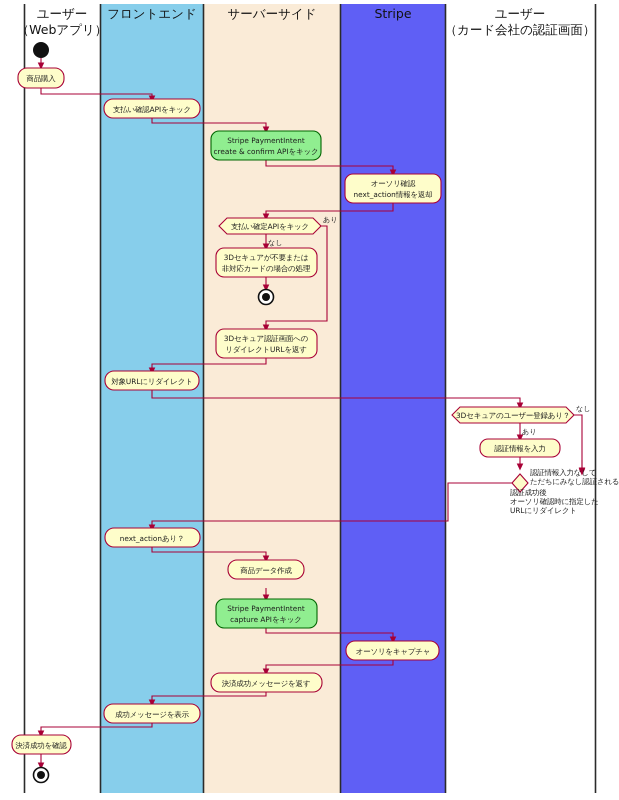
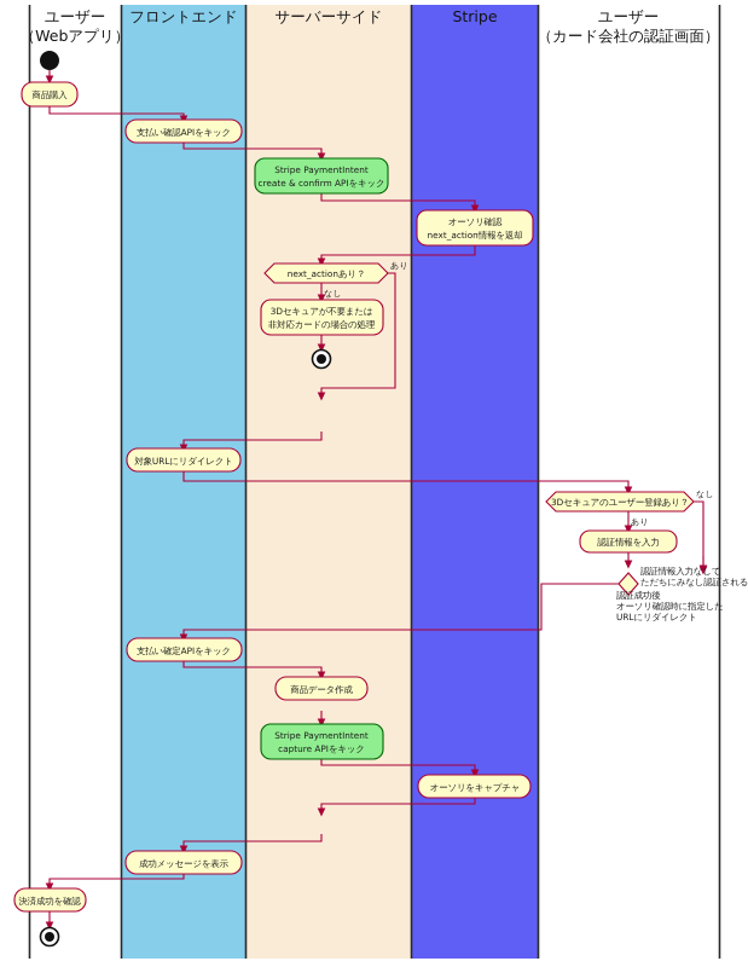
  ユーザー
  （Webアプリ）
  フロントエンド
  サーバーサイド
  Stripe
  ユーザー
  （カード会社の認証画面）
  商品購入
  支払い確認APIをキック
  Stripe PaymentIntent
  create & confirm APIをキック
  オーソリ確認
  next_action情報を返却
- 支払い確定APIをキック
+ next_actionあり？
  あり
  なし
  3Dセキュアが不要または
  非対応カードの場合の処理
- 3Dセキュア認証画面への
- リダイレクトURLを返す
  対象URLにリダイレクト
  3Dセキュアのユーザー登録あり？
  なし
  あり
  認証情報を入力
  認証情報入力なして
  ただちにみなし認証される
  認証成功後
  オーソリ確認時に指定した
  URLにリダイレクト
- next_actionあり？
+ 支払い確定APIをキック
  商品データ作成
  Stripe PaymentIntent
  capture APIをキック
  オーソリをキャプチャ
- 決済成功メッセージを返す
  成功メッセージを表示
  決済成功を確認
